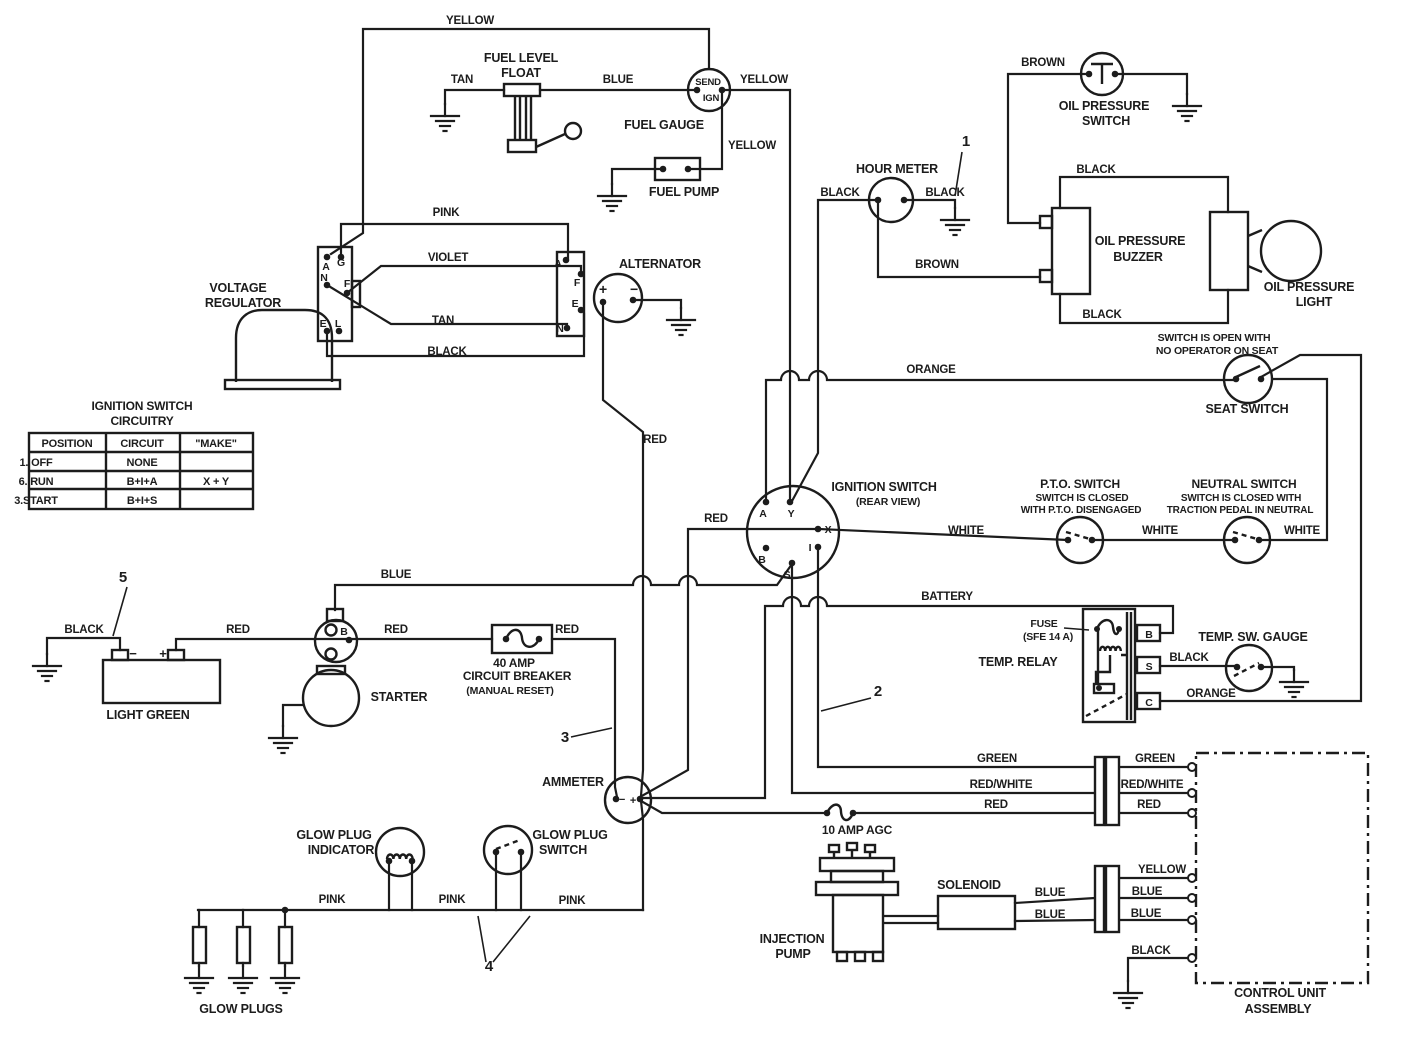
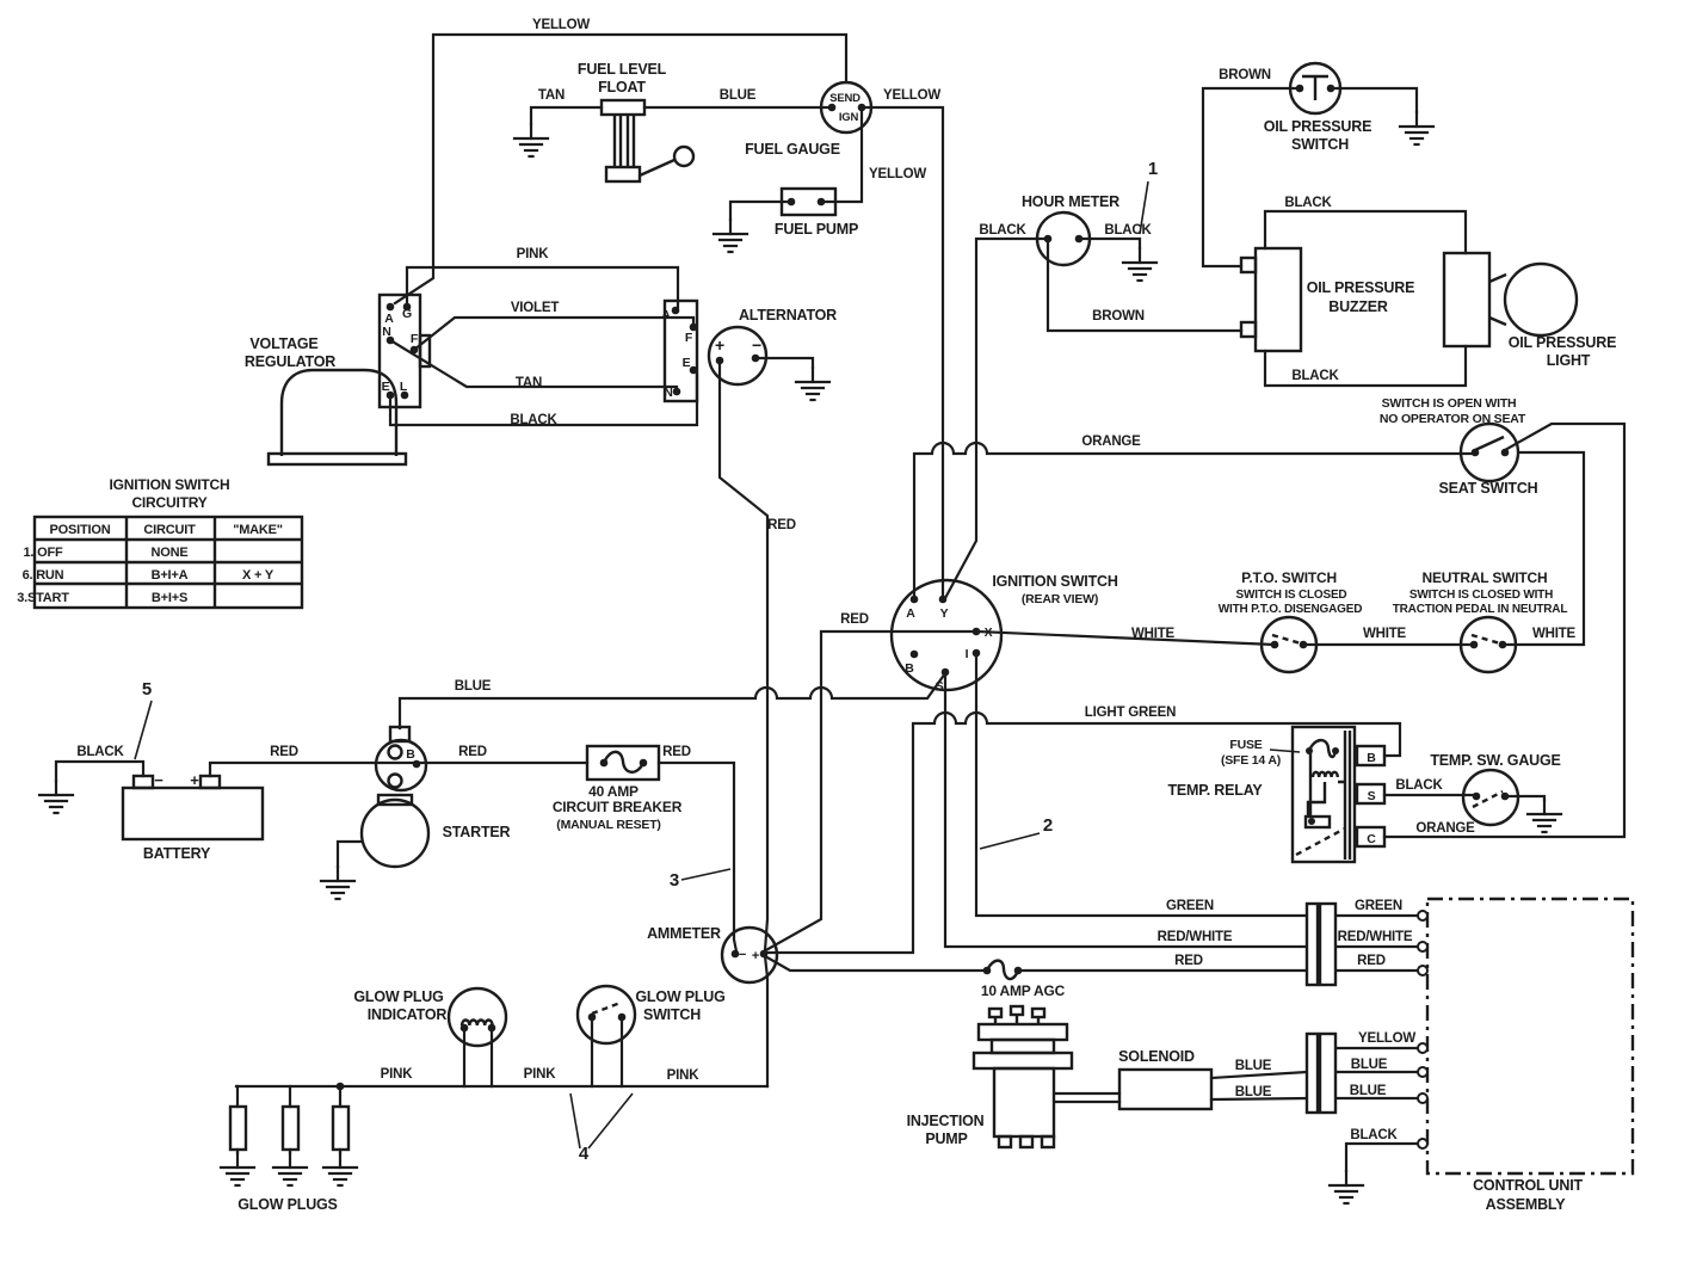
  YELLOW
  TAN
  BLUE
  FUEL LEVEL
  FLOAT
  SEND
  IGN
  YELLOW
  FUEL GAUGE
  YELLOW
  FUEL PUMP
  PINK
  VIOLET
  TAN
  BLACK
  VOLTAGE
  REGULATOR
  ALTERNATOR
  RED
  HOUR METER
  BLACK
  BLACK
  BROWN
  BROWN
  OIL PRESSURE
  SWITCH
  BLACK
  OIL PRESSURE
  BUZZER
  OIL PRESSURE
  LIGHT
  BLACK
  SWITCH IS OPEN WITH
  NO OPERATOR ON SEAT
  ORANGE
  SEAT SWITCH
  IGNITION SWITCH
  (REAR VIEW)
  RED
  P.T.O. SWITCH
  SWITCH IS CLOSED
  WITH P.T.O. DISENGAGED
  NEUTRAL SWITCH
  SWITCH IS CLOSED WITH
  TRACTION PEDAL IN NEUTRAL
  WHITE
  WHITE
  WHITE
  BLUE
  5
  BLACK
  RED
  RED
  RED
- BATTERY
+ LIGHT GREEN
  FUSE
  (SFE 14 A)
  TEMP. RELAY
  TEMP. SW. GAUGE
  BLACK
  ORANGE
  −
  +
- LIGHT GREEN
+ BATTERY
  B
  STARTER
  40 AMP
  CIRCUIT BREAKER
  (MANUAL RESET)
  3
  AMMETER
  −
  +
  2
  GREEN
  GREEN
  RED/WHITE
  RED/WHITE
  RED
  RED
  10 AMP AGC
  GLOW PLUG
  INDICATOR
  GLOW PLUG
  SWITCH
  PINK
  PINK
  PINK
  SOLENOID
  BLUE
  BLUE
  YELLOW
  BLUE
  BLUE
  BLACK
  INJECTION
  PUMP
  4
  GLOW PLUGS
  CONTROL UNIT
  ASSEMBLY
  1
  A
  G
  N
  F
  E
  L
  A
  F
  E
  N
  +
  −
  A
  Y
  X
  B
  S
  I
  B
  S
  C
  IGNITION SWITCH
  CIRCUITRY
  POSITION
  CIRCUIT
  "MAKE"
  1. OFF
  NONE
  6. RUN
  B+I+A
  X + Y
  3.START
  B+I+S
